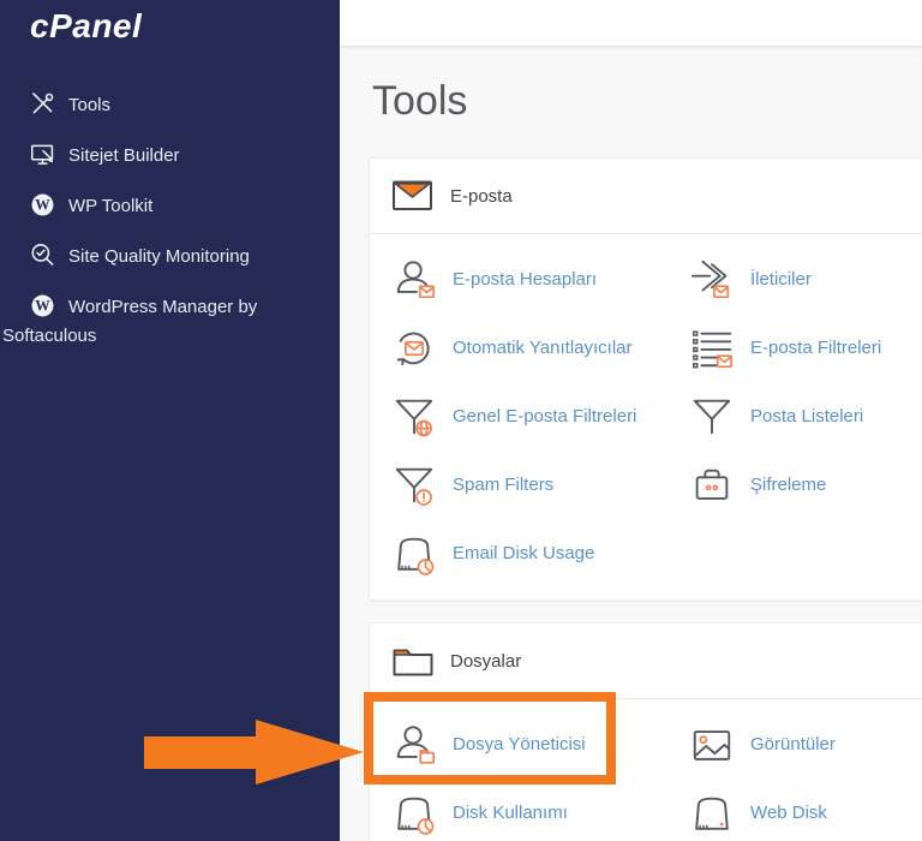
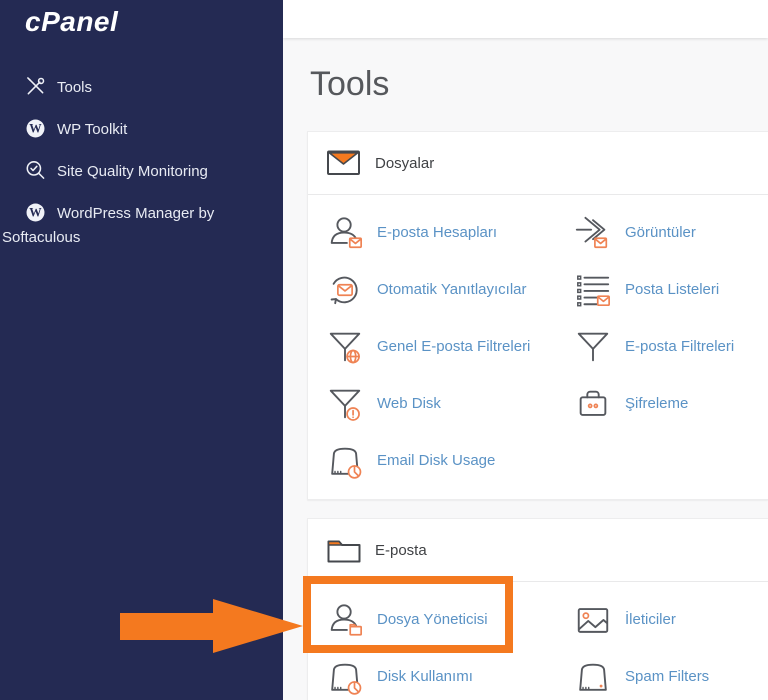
  cPanel
  Tools
- Sitejet Builder
  W
  WP Toolkit
  Site Quality Monitoring
  W
  WordPress Manager by Softaculous
  Tools
- E-posta
+ Dosyalar
  E-posta Hesapları
- İleticiler
+ Görüntüler
  Otomatik Yanıtlayıcılar
- E-posta Filtreleri
+ Posta Listeleri
  Genel E-posta Filtreleri
- Posta Listeleri
+ E-posta Filtreleri
- Spam Filters
+ Web Disk
  Şifreleme
  Email Disk Usage
- Dosyalar
+ E-posta
  Dosya Yöneticisi
- Görüntüler
+ İleticiler
  Disk Kullanımı
- Web Disk
+ Spam Filters
